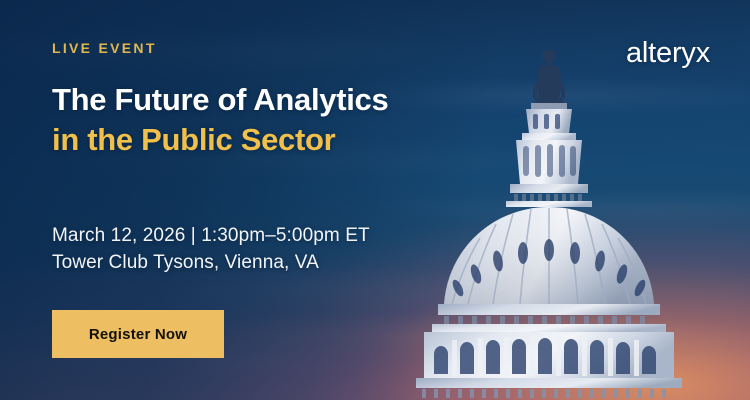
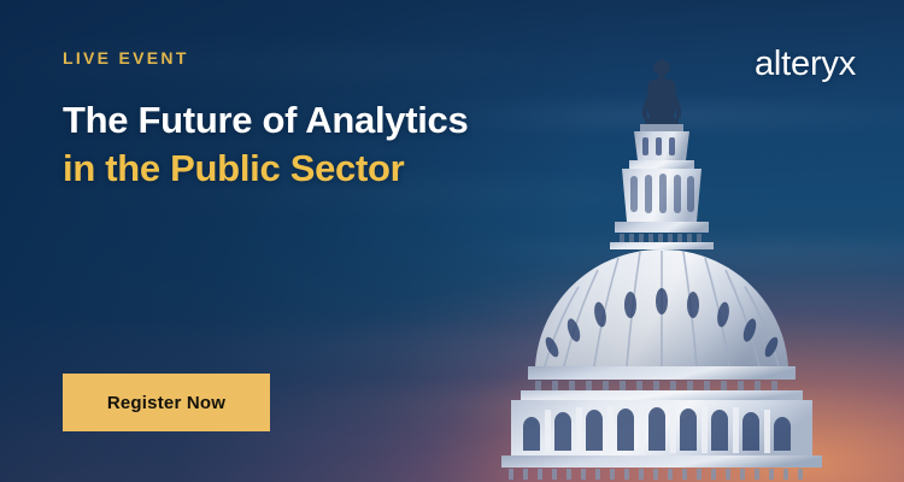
  LIVE EVENT
  The Future of Analytics
  in the Public Sector
- March 12, 2026 | 1:30pm–5:00pm ET
- Tower Club Tysons, Vienna, VA
  Register Now
  alteryx
